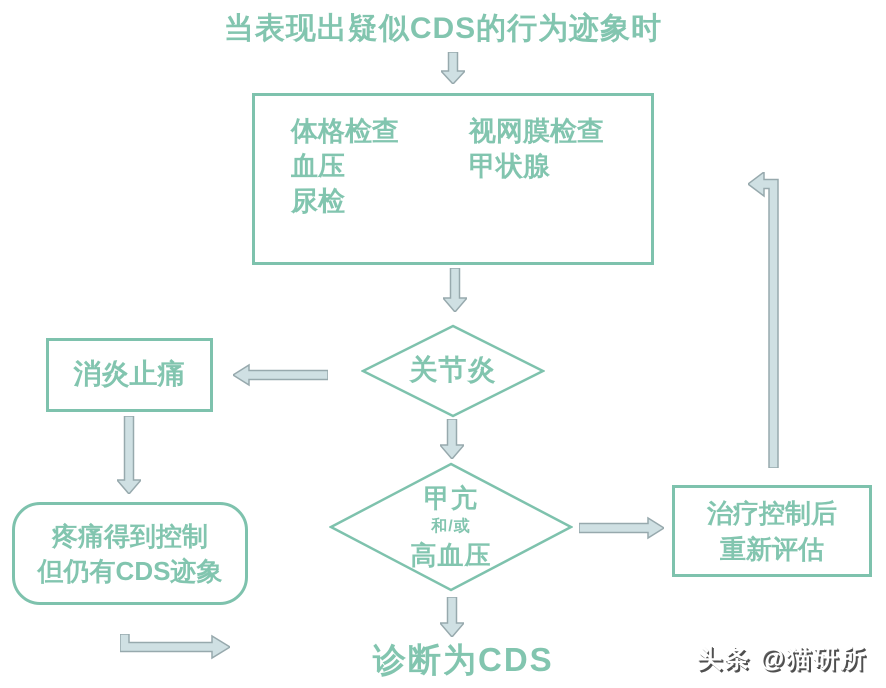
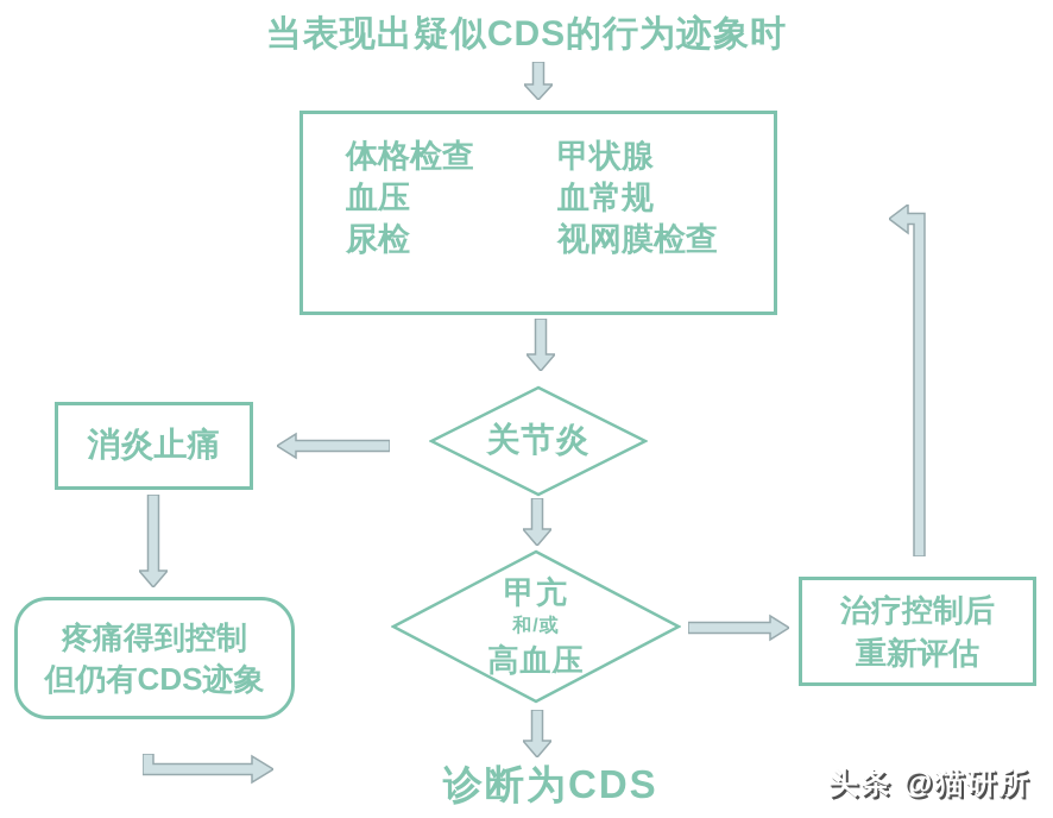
  当表现出疑似CDS的行为迹象时
  体格检查
  血压
  尿检
- 视网膜检查
+ 甲状腺
+ 血常规
- 甲状腺
+ 视网膜检查
  关节炎
  消炎止痛
  疼痛得到控制
  但仍有CDS迹象
  甲亢
  和/或
  高血压
  治疗控制后
  重新评估
  诊断为CDS
  头条 @猫研所
